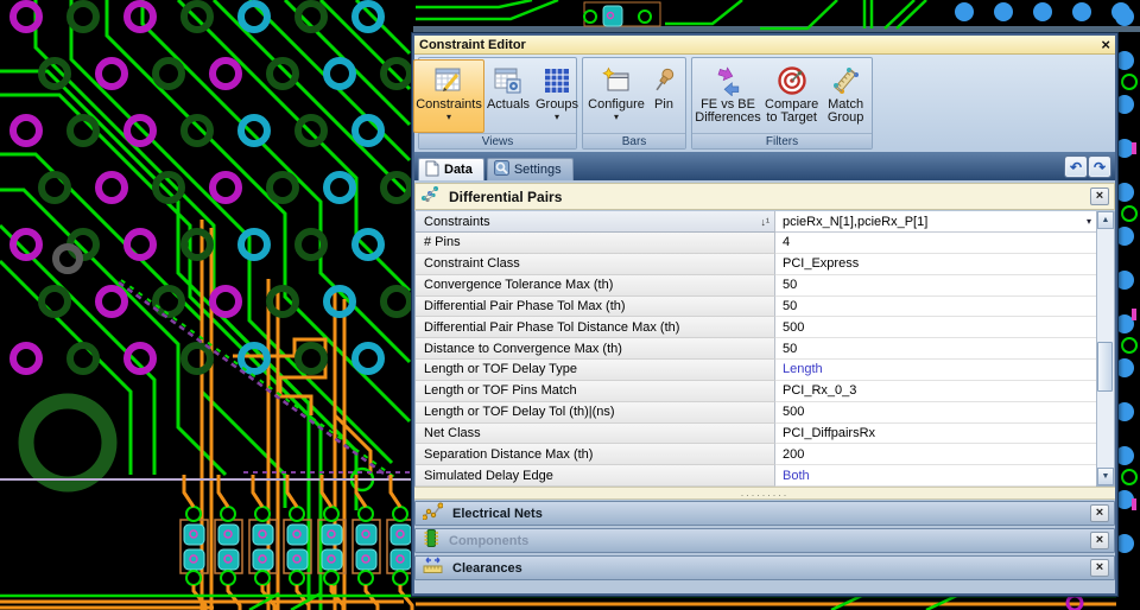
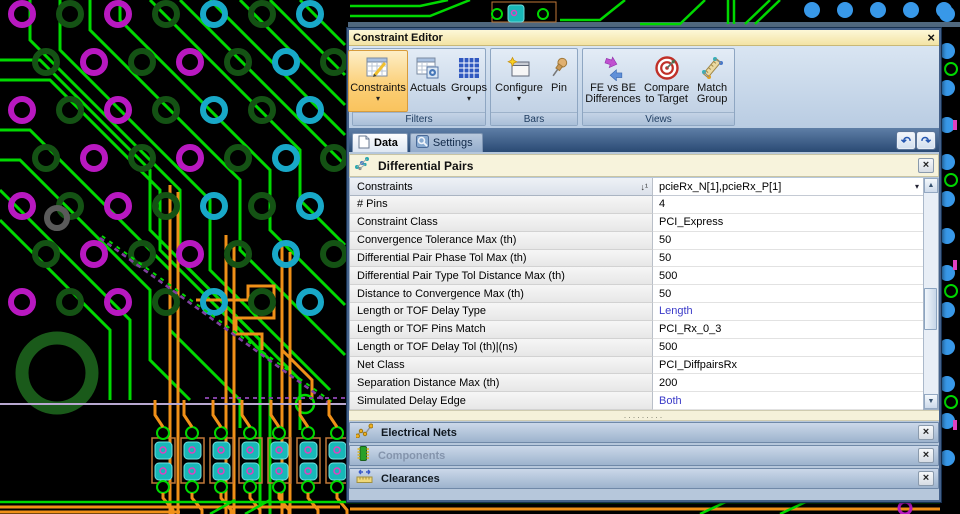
  Constraint Editor
  ×
  Constraints
  ▾
  Actuals
  Groups
  ▾
- Views
+ Filters
  Configure
  ▾
  Pin
  Bars
  FE vs BE Differences
  Compare to Target
  Match Group
- Filters
+ Views
  Data
  Settings
  ↶
  ↷
  Differential Pairs
  ×
  Constraints
  ↓¹
  pcieRx_N[1],pcieRx_P[1]
  ▾
  # Pins
  4
  Constraint Class
  PCI_Express
  Convergence Tolerance Max (th)
  50
  Differential Pair Phase Tol Max (th)
  50
- Differential Pair Phase Tol Distance Max (th)
+ Differential Pair Type Tol Distance Max (th)
  500
  Distance to Convergence Max (th)
  50
  Length or TOF Delay Type
  Length
  Length or TOF Pins Match
  PCI_Rx_0_3
  Length or TOF Delay Tol (th)|(ns)
  500
  Net Class
  PCI_DiffpairsRx
  Separation Distance Max (th)
  200
  Simulated Delay Edge
  Both
  .........
  Electrical Nets
  ×
  Components
  ×
  Clearances
  ×
